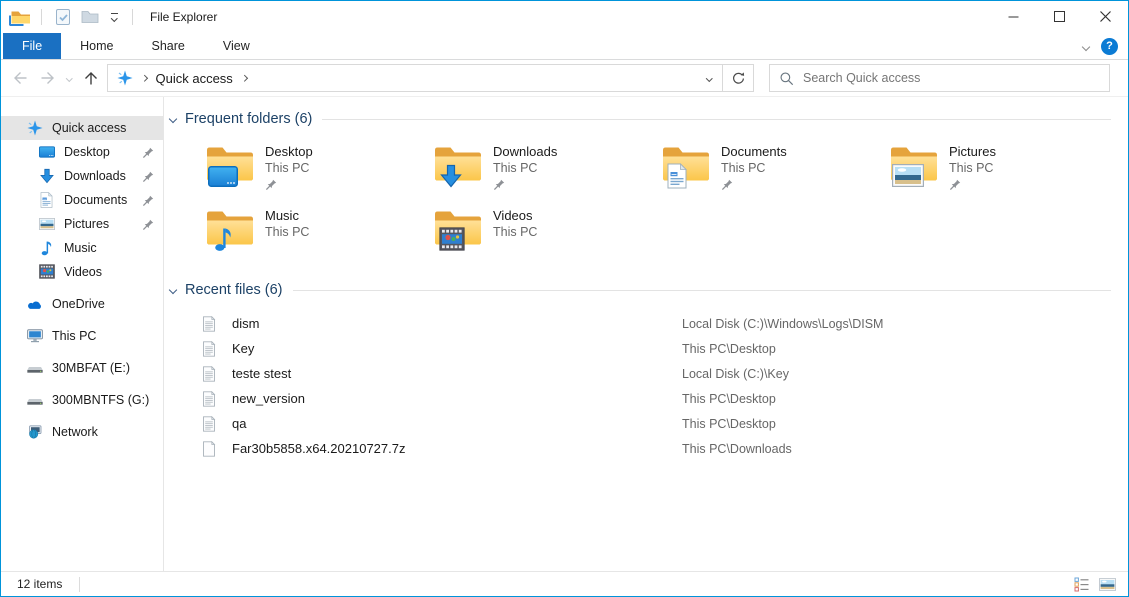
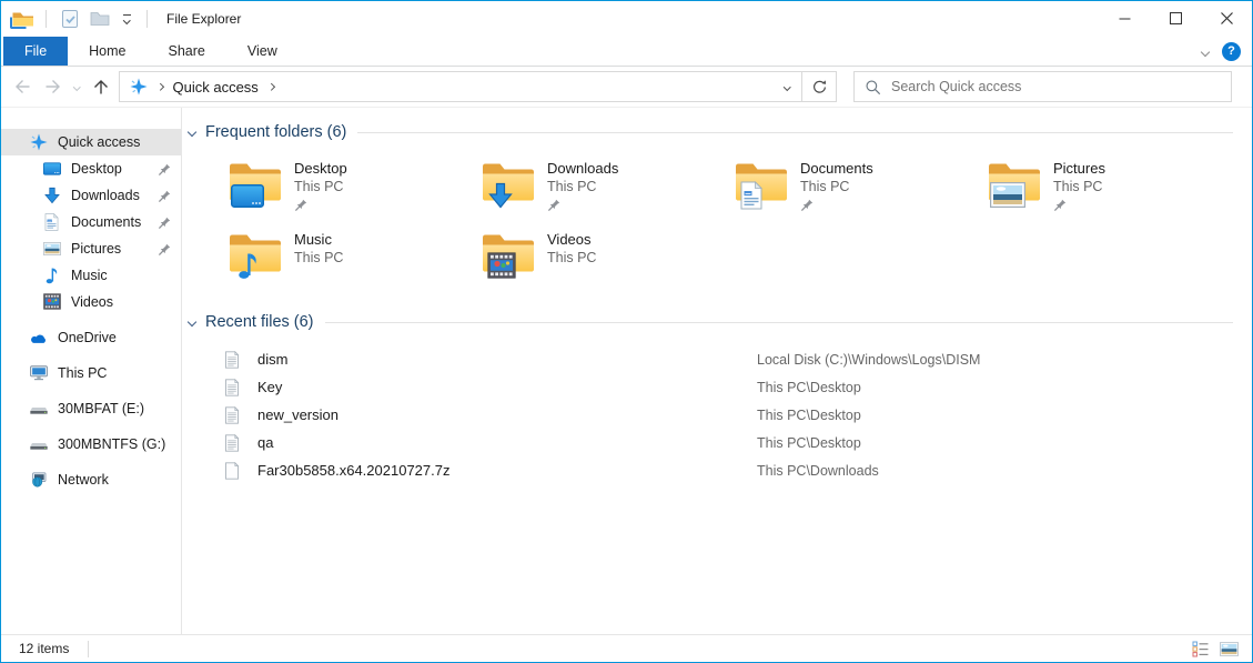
  File Explorer
  File
  Home
  Share
  View
  ?
  Quick access
  Search Quick access
  Quick access
  Desktop
  Downloads
  Documents
  Pictures
  Music
  Videos
  OneDrive
  This PC
  30MBFAT (E:)
  300MBNTFS (G:)
  Network
  Frequent folders (6)
  Desktop
  This PC
  Downloads
  This PC
  Documents
  This PC
  Pictures
  This PC
  Music
  This PC
  Videos
  This PC
  Recent files (6)
  dism
  Local Disk (C:)\Windows\Logs\DISM
  Key
  This PC\Desktop
- teste stest
- Local Disk (C:)\Key
  new_version
  This PC\Desktop
  qa
  This PC\Desktop
  Far30b5858.x64.20210727.7z
  This PC\Downloads
  12 items
